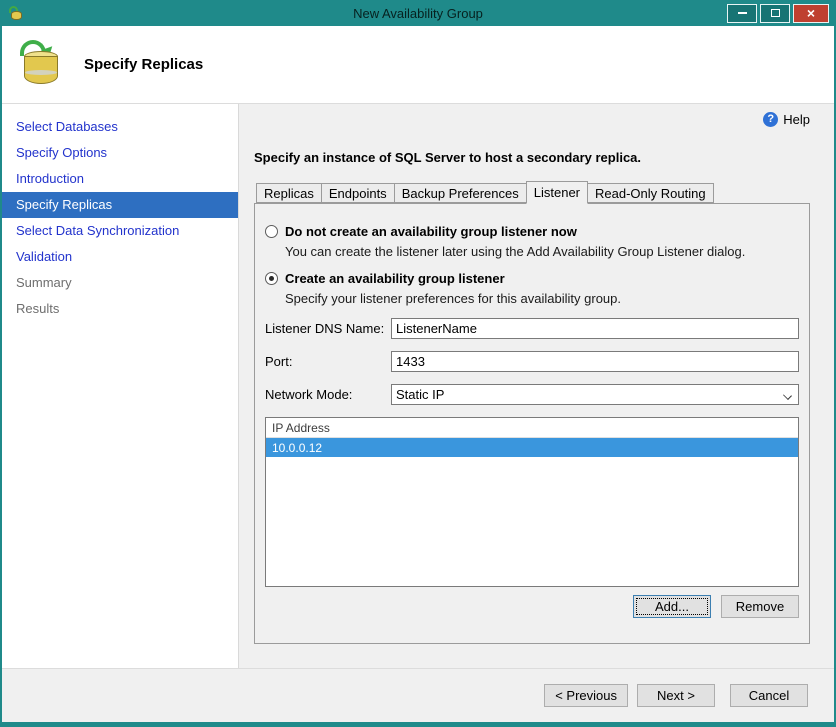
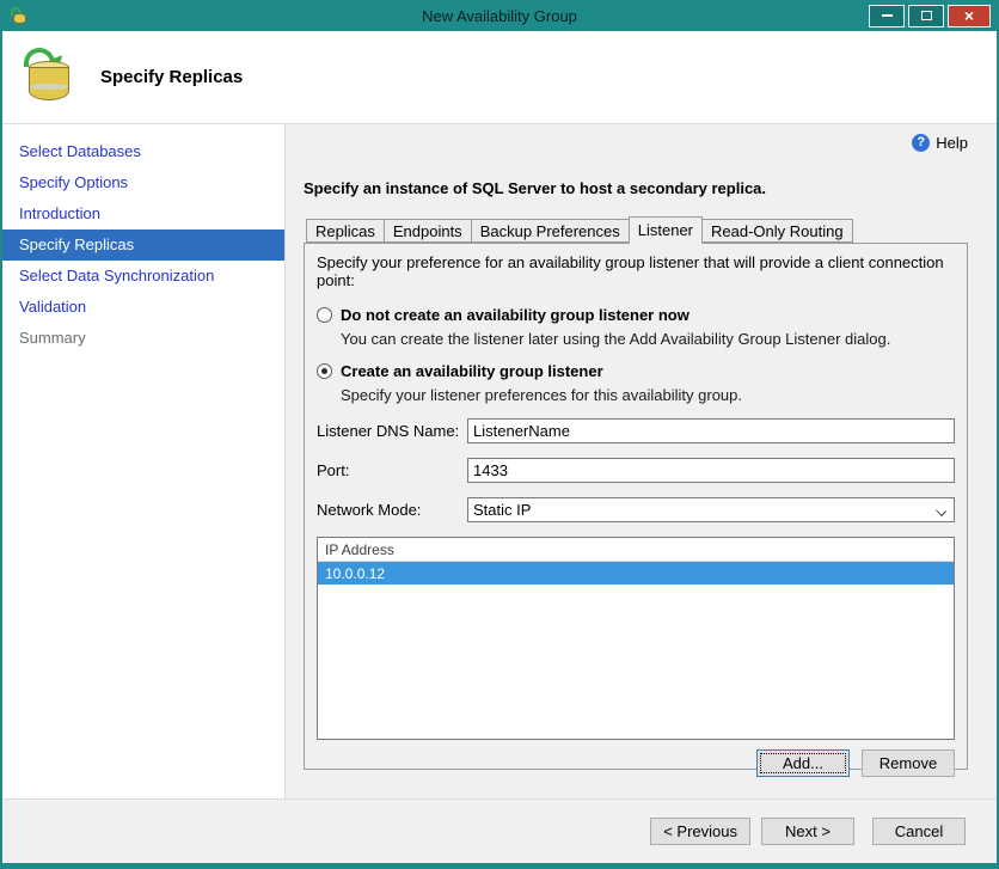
  New Availability Group
  ×
  Specify Replicas
  Select Databases
  Specify Options
  Introduction
  Specify Replicas
  Select Data Synchronization
  Validation
  Summary
- Results
  ?
  Help
  Specify an instance of SQL Server to host a secondary replica.
  Replicas
  Endpoints
  Backup Preferences
  Listener
  Read-Only Routing
+ Specify your preference for an availability group listener that will provide a client connection point:
  Do not create an availability group listener now
  You can create the listener later using the Add Availability Group Listener dialog.
  Create an availability group listener
  Specify your listener preferences for this availability group.
  Listener DNS Name:
  ListenerName
  Port:
  1433
  Network Mode:
  Static IP
  IP Address
  10.0.0.12
  Add...
  Remove
  < Previous
  Next >
  Cancel
